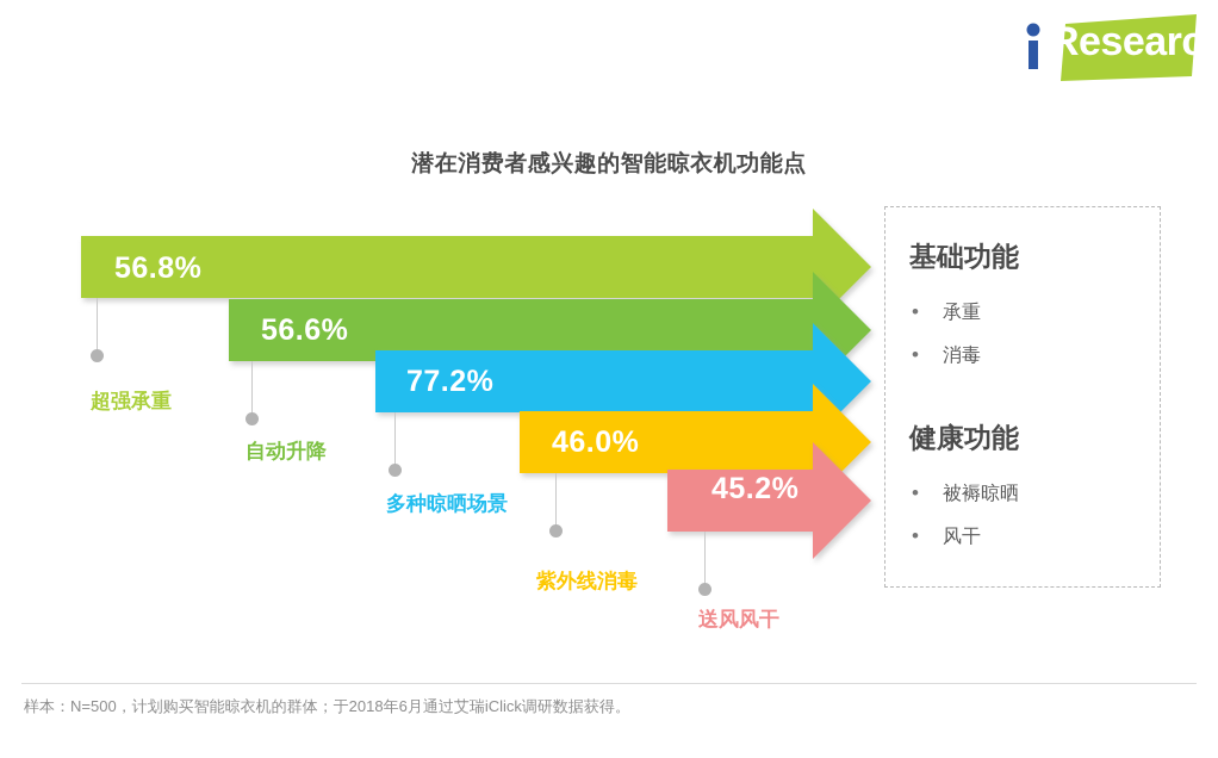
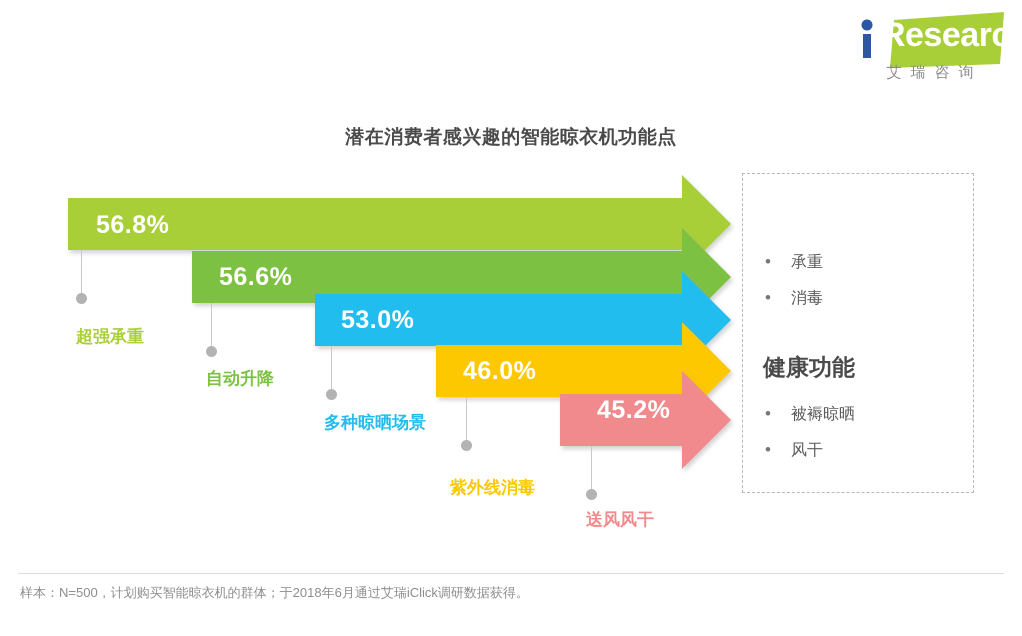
  iResearch
+ 艾瑞咨询
  潜在消费者感兴趣的智能晾衣机功能点
  56.8%
  56.6%
- 77.2%
+ 53.0%
  46.0%
  45.2%
  超强承重
  自动升降
  多种晾晒场景
  紫外线消毒
  送风风干
- 基础功能
  • 承重
  • 消毒
  健康功能
  • 被褥晾晒
  • 风干
  样本：N=500，计划购买智能晾衣机的群体；于2018年6月通过艾瑞iClick调研数据获得。
